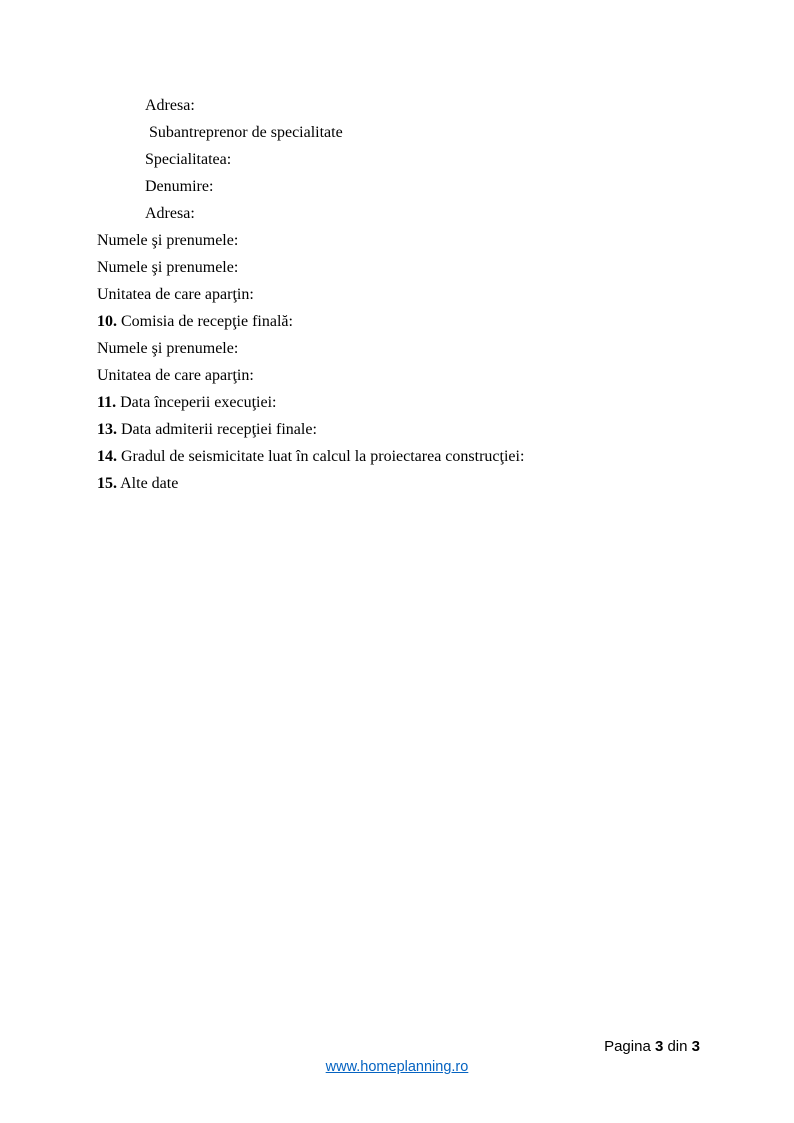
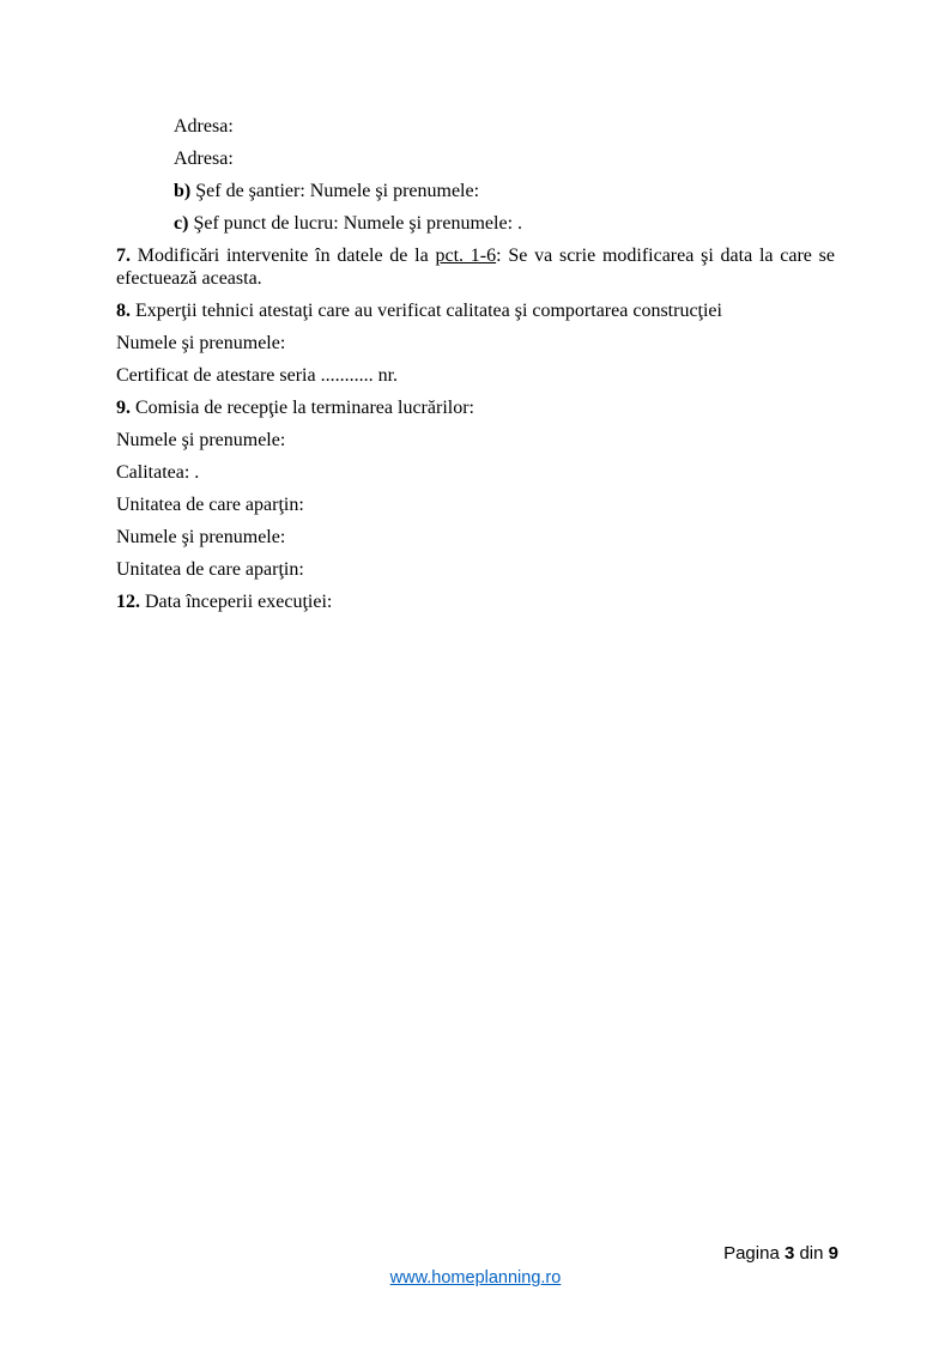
  Adresa:
- Subantreprenor de specialitate
- Specialitatea:
- Denumire:
  Adresa:
+ b) Şef de şantier: Numele şi prenumele:
+ c) Şef punct de lucru: Numele şi prenumele: .
+ 7. Modificări intervenite în datele de la pct. 1-6: Se va scrie modificarea şi data la care se efectuează aceasta.
+ 8. Experţii tehnici atestaţi care au verificat calitatea şi comportarea construcţiei
  Numele şi prenumele:
+ Certificat de atestare seria ........... nr.
+ 9. Comisia de recepţie la terminarea lucrărilor:
  Numele şi prenumele:
+ Calitatea: .
  Unitatea de care aparţin:
- 10. Comisia de recepţie finală:
  Numele şi prenumele:
  Unitatea de care aparţin:
- 11. Data începerii execuţiei:
+ 12. Data începerii execuţiei:
- 13. Data admiterii recepţiei finale:
- 14. Gradul de seismicitate luat în calcul la proiectarea construcţiei:
- 15. Alte date
- Pagina 3 din 3
+ Pagina 3 din 9
  www.homeplanning.ro
